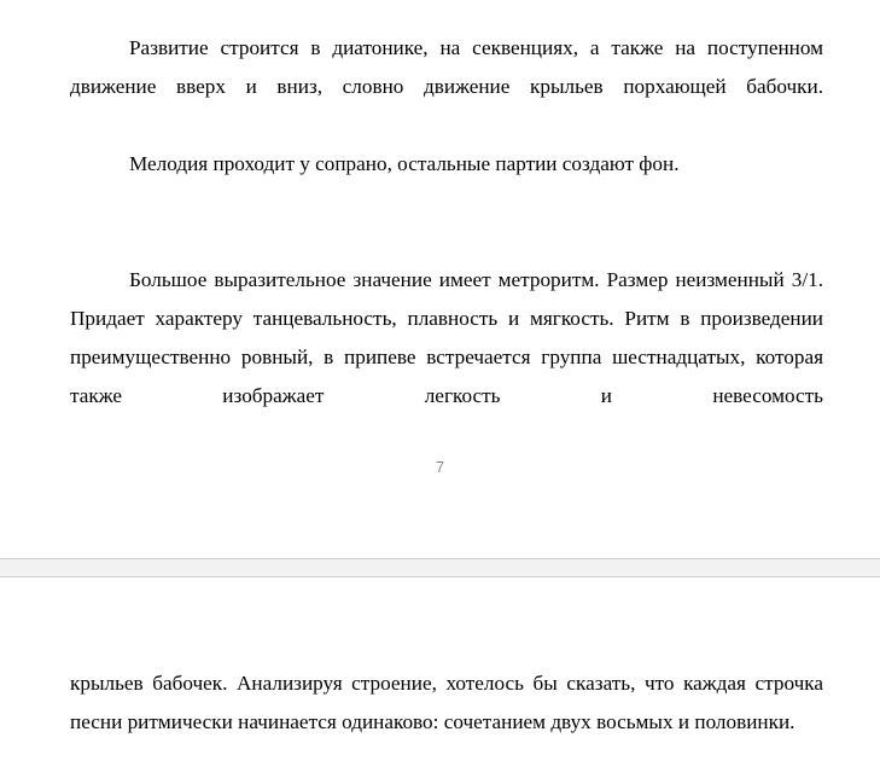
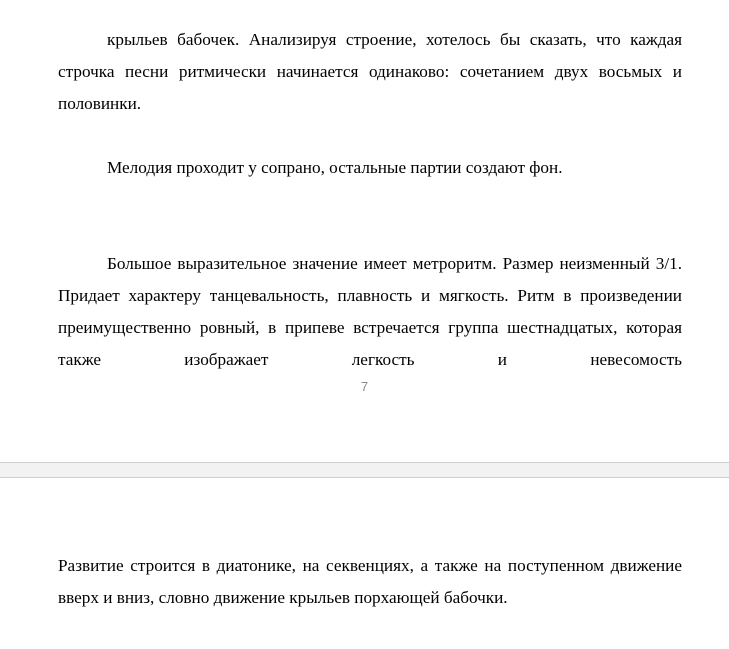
- Развитие строится в диатонике, на секвенциях, а также на поступенном движение вверх и вниз, словно движение крыльев порхающей бабочки.
+ крыльев бабочек. Анализируя строение, хотелось бы сказать, что каждая строчка песни ритмически начинается одинаково: сочетанием двух восьмых и половинки.
  Мелодия проходит у сопрано, остальные партии создают фон.
  Большое выразительное значение имеет метроритм. Размер неизменный 3/1. Придает характеру танцевальность, плавность и мягкость. Ритм в произведении преимущественно ровный, в припеве встречается группа шестнадцатых, которая также изображает легкость и невесомость
  7
- крыльев бабочек. Анализируя строение, хотелось бы сказать, что каждая строчка песни ритмически начинается одинаково: сочетанием двух восьмых и половинки.
+ Развитие строится в диатонике, на секвенциях, а также на поступенном движение вверх и вниз, словно движение крыльев порхающей бабочки.
